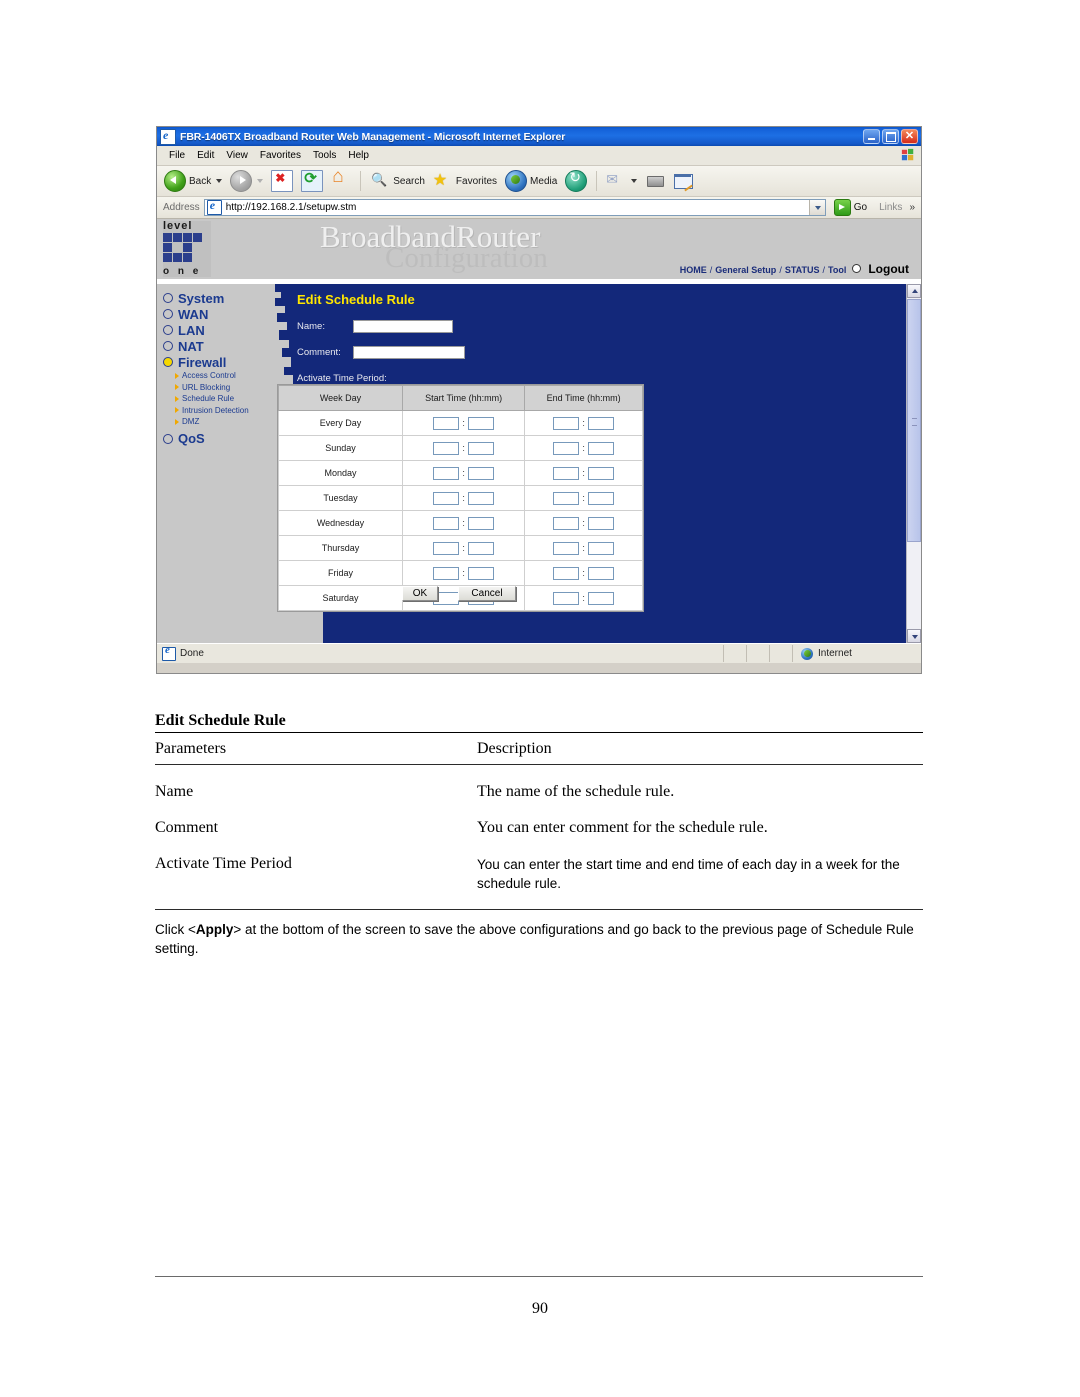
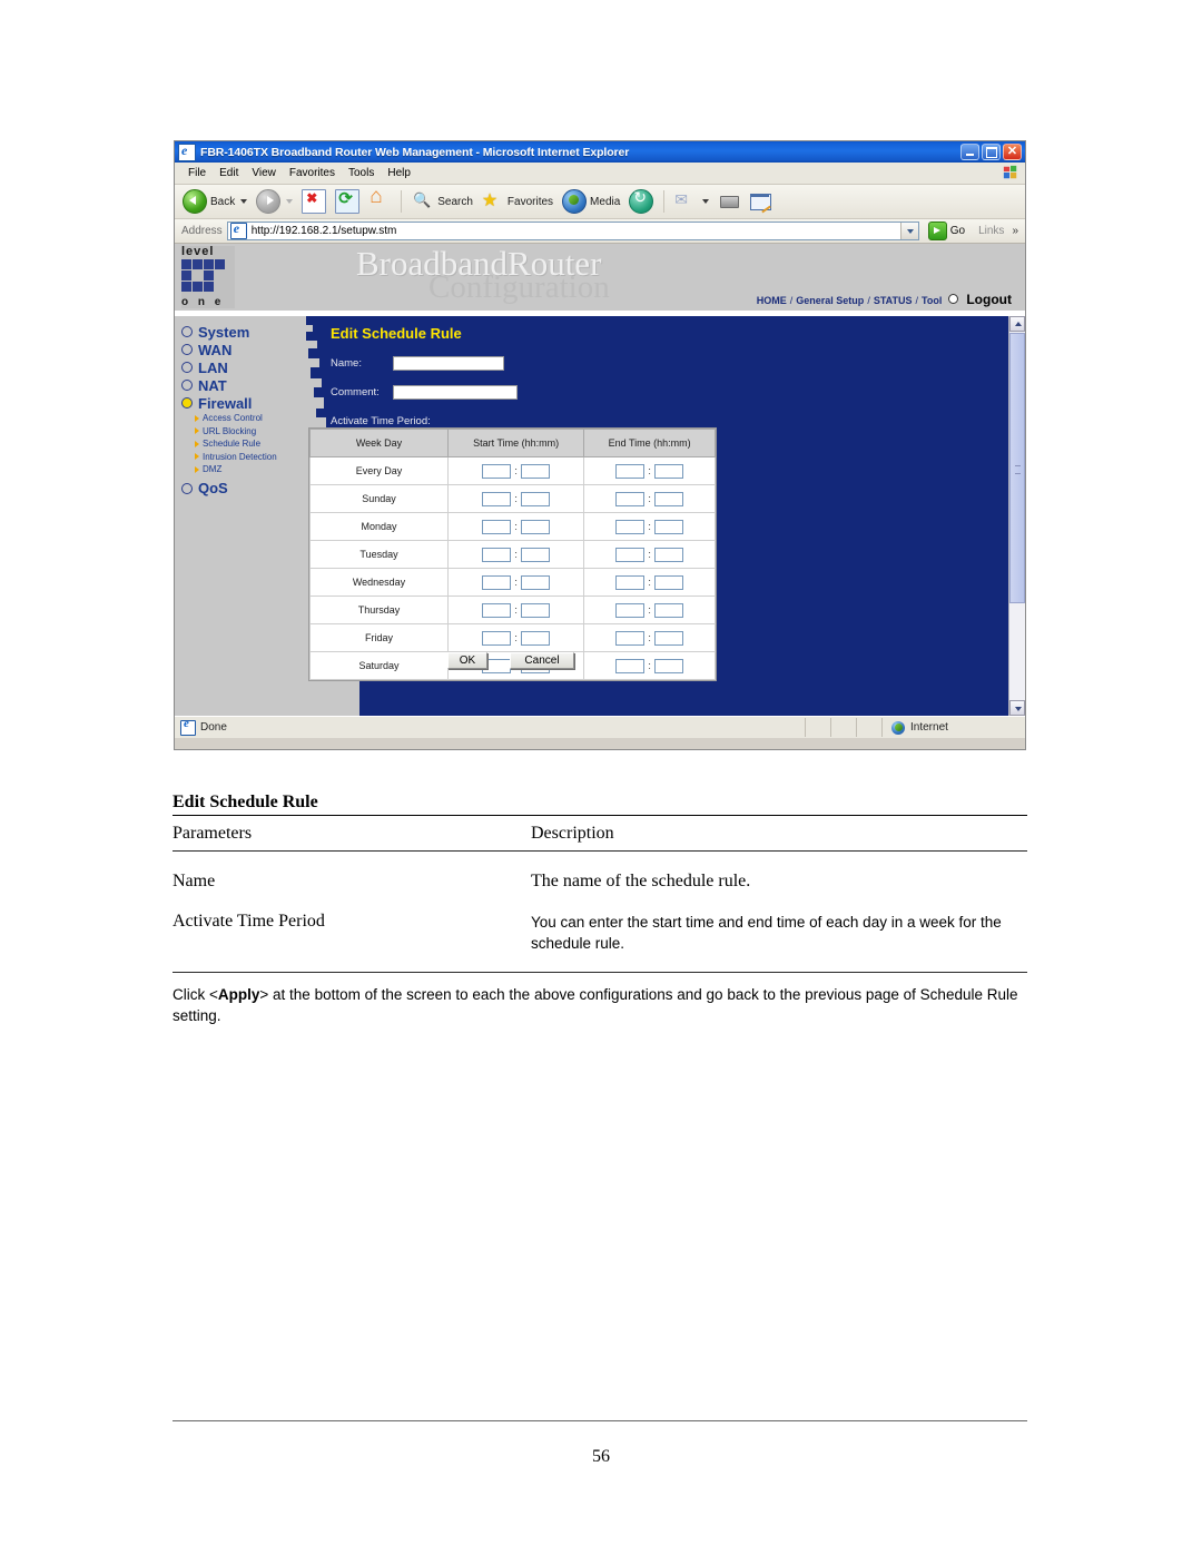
  FBR-1406TX Broadband Router Web Management - Microsoft Internet Explorer
  ✕
  File
  Edit
  View
  Favorites
  Tools
  Help
  Back
  Search
  Favorites
  Media
  Address
  http://192.168.2.1/setupw.stm
  Go
  Links
  »
  level
  o n e
  BroadbandRouter
  Configuration
  HOME
  /
  General Setup
  /
  STATUS
  /
  Tool
  Logout
  System
  WAN
  LAN
  NAT
  Firewall
  Access Control
  URL Blocking
  Schedule Rule
  Intrusion Detection
  DMZ
  QoS
  Edit Schedule Rule
  Name:
  Comment:
  Activate Time Period:
  Week Day	Start Time (hh:mm)	End Time (hh:mm)
  Every Day	:	:
  Sunday	:	:
  Monday	:	:
  Tuesday	:	:
  Wednesday	:	:
  Thursday	:	:
  Friday	:	:
  Saturday		:
  OK
  Cancel
  Done
  Internet
  Edit Schedule Rule
  Parameters
  Description
  Name
  The name of the schedule rule.
- Comment
- You can enter comment for the schedule rule.
  Activate Time Period
  You can enter the start time and end time of each day in a week for the schedule rule.
- Click <Apply> at the bottom of the screen to save the above configurations and go back to the previous page of Schedule Rule setting.
+ Click <Apply> at the bottom of the screen to each the above configurations and go back to the previous page of Schedule Rule setting.
- 90
+ 56
